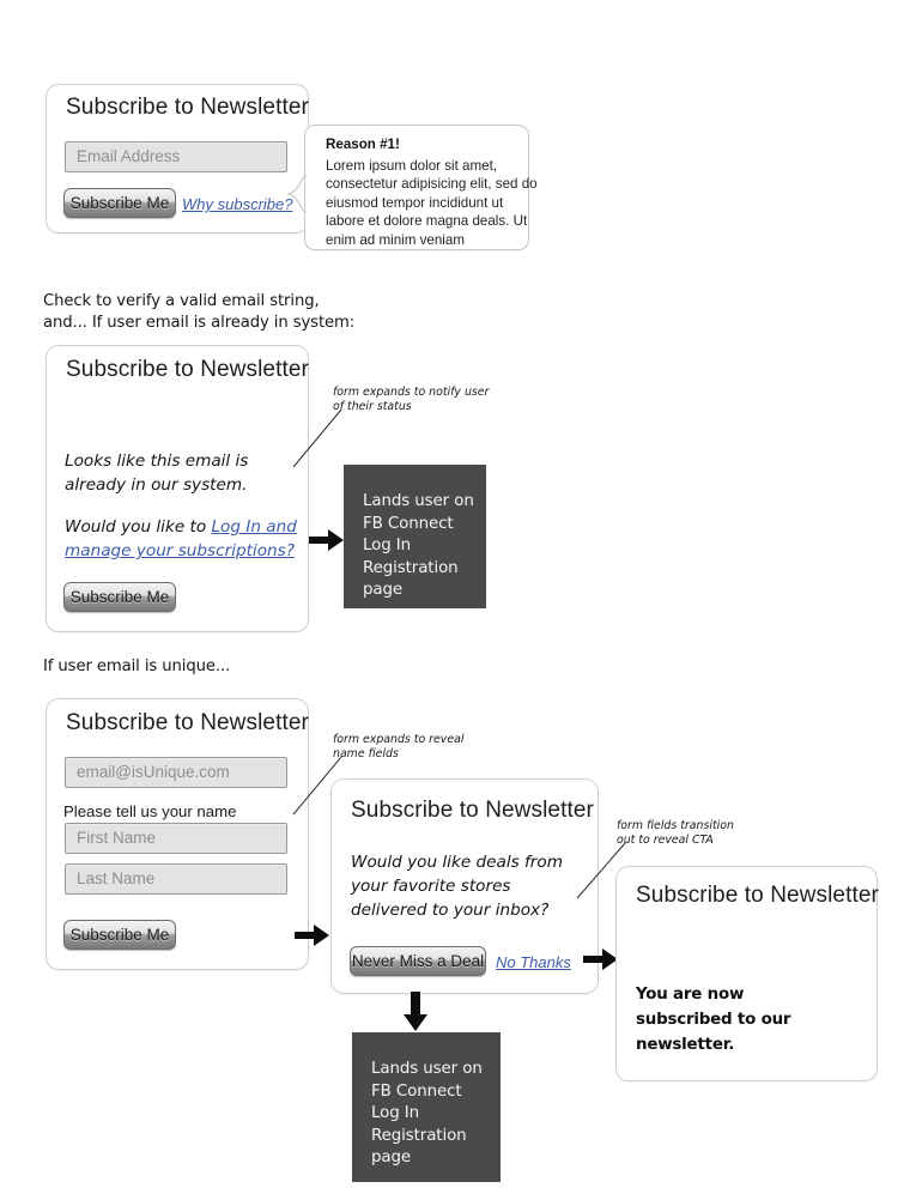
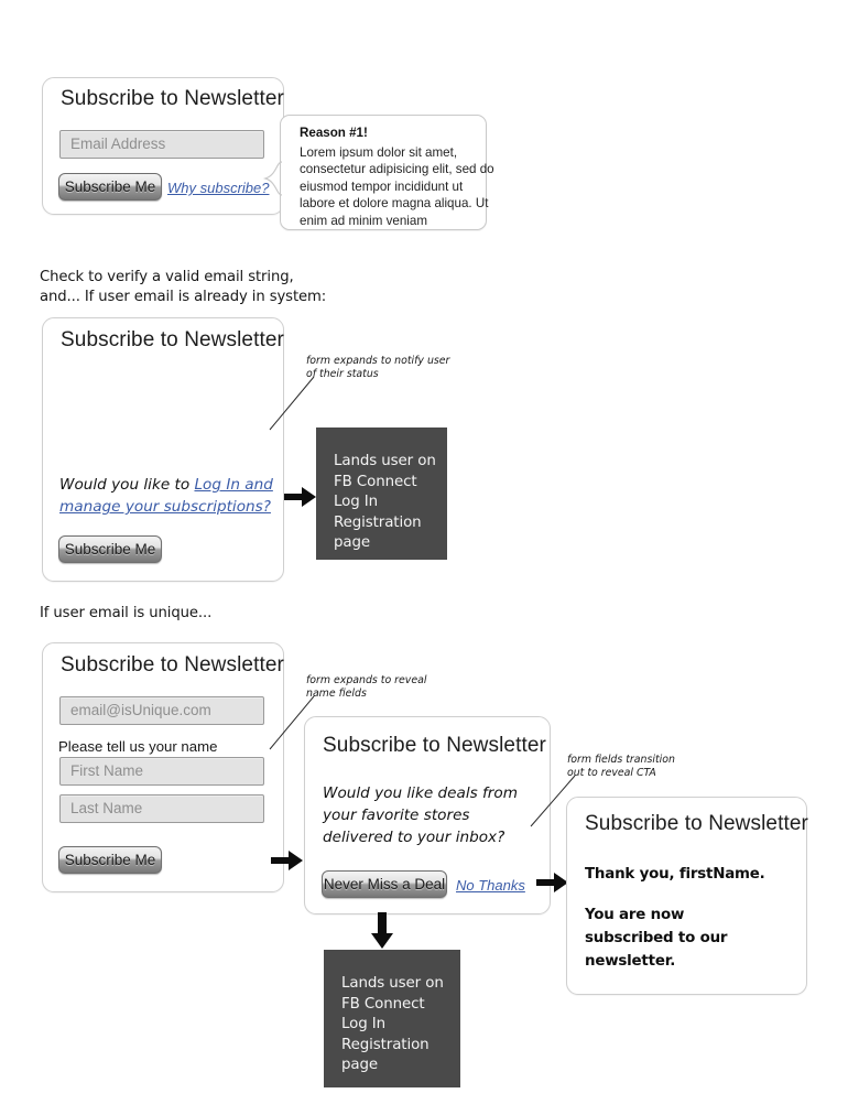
  Subscribe to Newsletter
  Email Address
  Subscribe Me
  Why subscribe?
  Reason #1!
- Lorem ipsum dolor sit amet, consectetur adipisicing elit, sed do eiusmod tempor incididunt ut labore et dolore magna deals. Ut enim ad minim veniam
+ Lorem ipsum dolor sit amet, consectetur adipisicing elit, sed do eiusmod tempor incididunt ut labore et dolore magna aliqua. Ut enim ad minim veniam
  Check to verify a valid email string,
  and... If user email is already in system:
  Subscribe to Newsletter
- Looks like this email is already in our system.
  Would you like to Log In and manage your subscriptions?
  Subscribe Me
  form expands to notify user
  of their status
  Lands user on
  FB Connect
  Log In
  Registration
  page
  If user email is unique...
  Subscribe to Newsletter
  email@isUnique.com
  Please tell us your name
  First Name
  Last Name
  Subscribe Me
  form expands to reveal
  name fields
  Subscribe to Newsletter
  Would you like deals from your favorite stores delivered to your inbox?
  Never Miss a Deal
  No Thanks
  Lands user on
  FB Connect
  Log In
  Registration
  page
  form fields transition
  out to reveal CTA
  Subscribe to Newsletter
+ Thank you, firstName.
  You are now subscribed to our newsletter.
